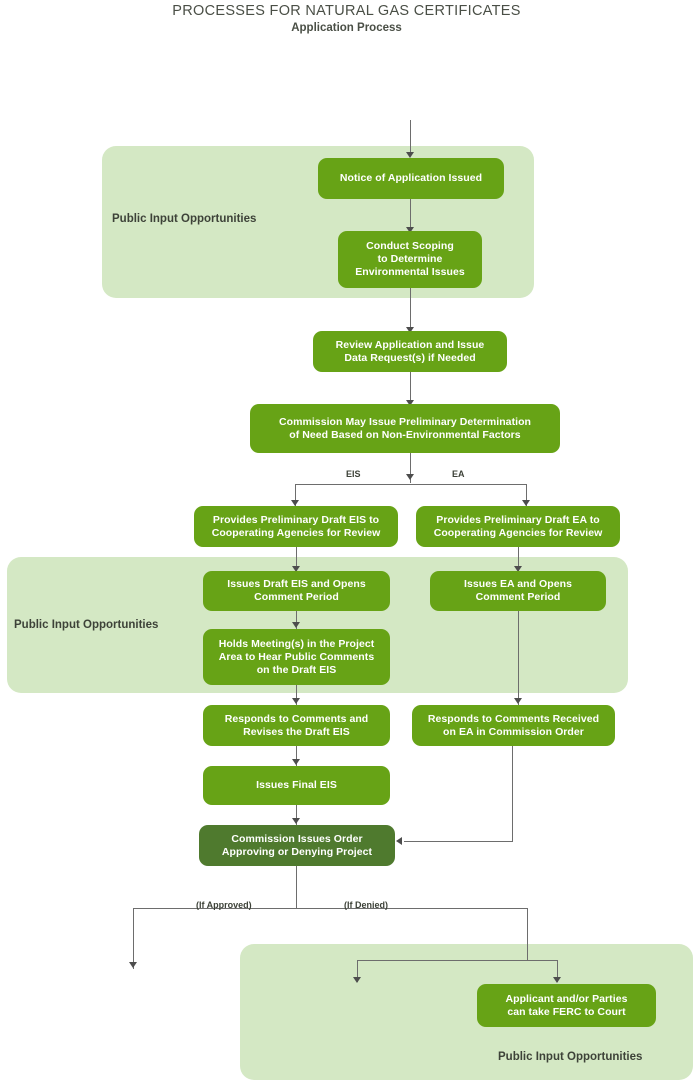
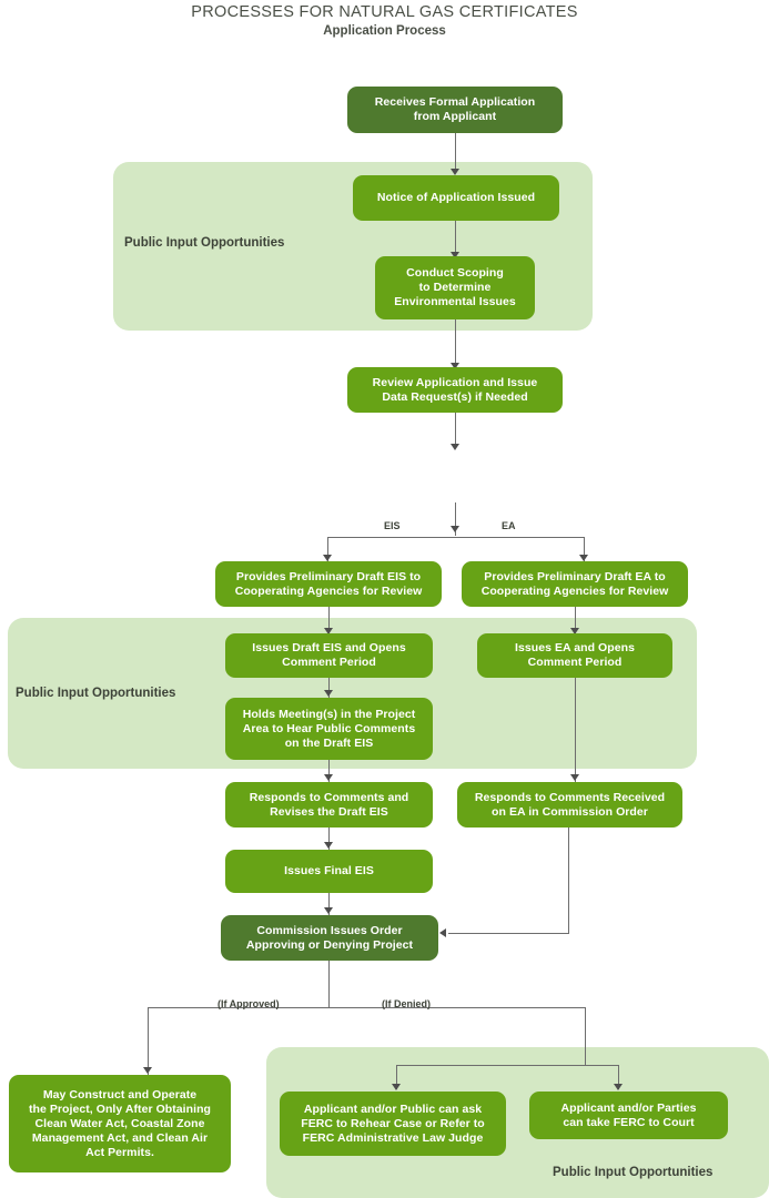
  PROCESSES FOR NATURAL GAS CERTIFICATES
  Application Process
  Public Input Opportunities
  Public Input Opportunities
  Public Input Opportunities
  EIS
  EA
  (If Approved)
  (If Denied)
+ Receives Formal Application
+ from Applicant
  Notice of Application Issued
  Conduct Scoping
  to Determine
  Environmental Issues
  Review Application and Issue
  Data Request(s) if Needed
- Commission May Issue Preliminary Determination
- of Need Based on Non-Environmental Factors
  Provides Preliminary Draft EIS to
  Cooperating Agencies for Review
  Provides Preliminary Draft EA to
  Cooperating Agencies for Review
  Issues Draft EIS and Opens
  Comment Period
  Issues EA and Opens
  Comment Period
  Holds Meeting(s) in the Project
  Area to Hear Public Comments
  on the Draft EIS
  Responds to Comments and
  Revises the Draft EIS
  Responds to Comments Received
  on EA in Commission Order
  Issues Final EIS
  Commission Issues Order
  Approving or Denying Project
+ May Construct and Operate
+ the Project, Only After Obtaining
+ Clean Water Act, Coastal Zone
+ Management Act, and Clean Air
+ Act Permits.
+ Applicant and/or Public can ask
+ FERC to Rehear Case or Refer to
+ FERC Administrative Law Judge
  Applicant and/or Parties
  can take FERC to Court
